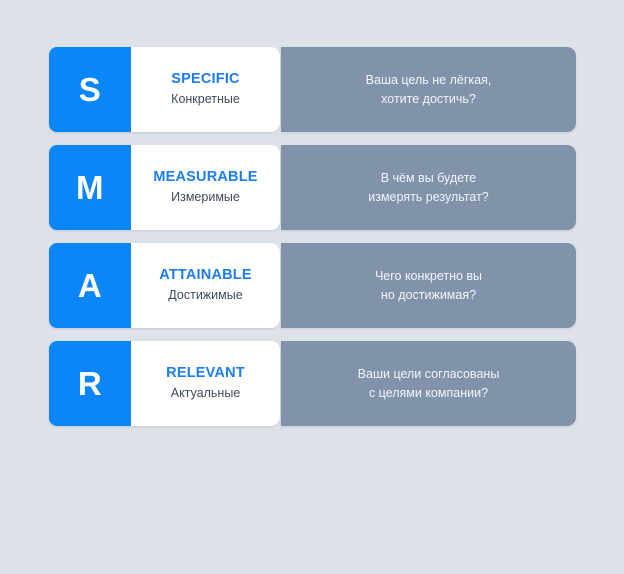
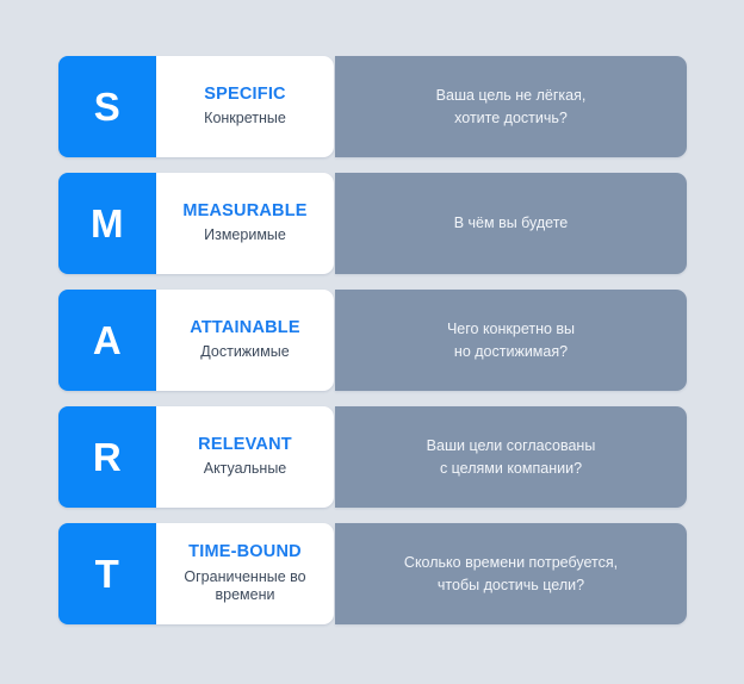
  S
  SPECIFIC
  Конкретные
  Ваша цель не лёгкая,
  хотите достичь?
  M
  MEASURABLE
  Измеримые
  В чём вы будете
- измерять результат?
  A
  ATTAINABLE
  Достижимые
  Чего конкретно вы
  но достижимая?
  R
  RELEVANT
  Актуальные
  Ваши цели согласованы
  с целями компании?
+ T
+ TIME-BOUND
+ Ограниченные во времени
+ Сколько времени потребуется,
+ чтобы достичь цели?
